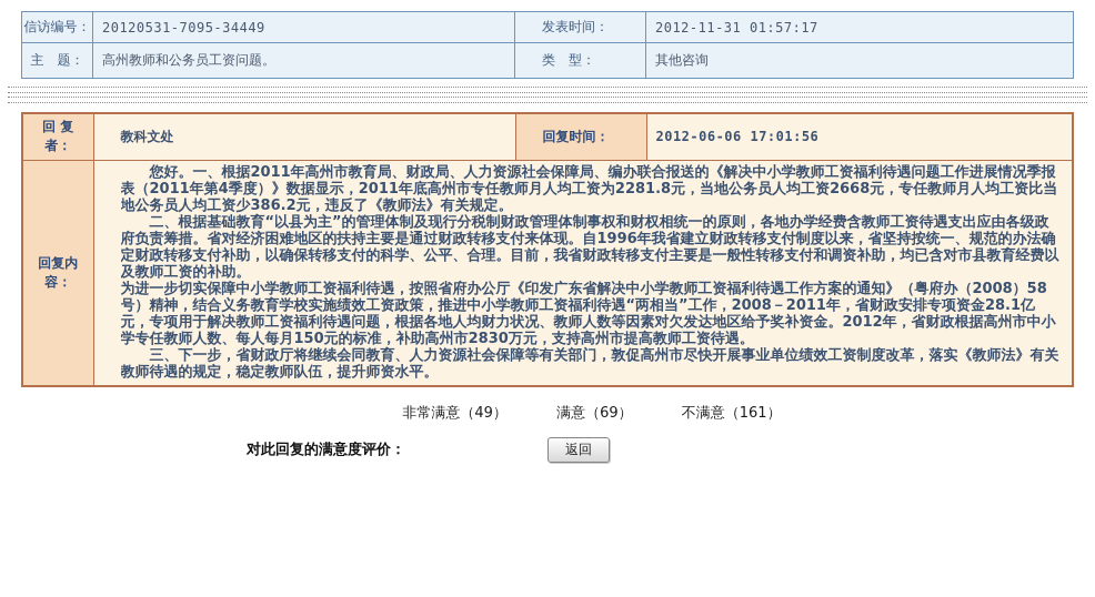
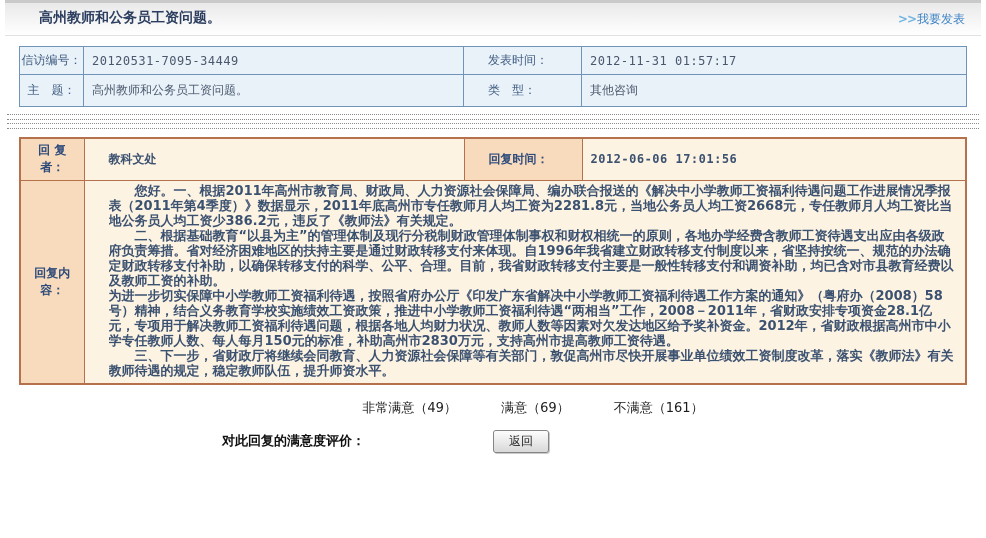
+ 高州教师和公务员工资问题。
+ >>我要发表
  信访编号：	20120531-7095-34449	发表时间：	2012-11-31 01:57:17
  主 题：	高州教师和公务员工资问题。	类 型：	其他咨询
  回 复 者：	教科文处	回复时间：	2012-06-06 17:01:56
  回复内容：	您好。一、根据2011年高州市教育局、财政局、人力资源社会保障局、编办联合报送的《解决中小学教师工资福利待遇问题工作进展情况季报表（2011年第4季度）》数据显示，2011年底高州市专任教师月人均工资为2281.8元，当地公务员人均工资2668元，专任教师月人均工资比当地公务员人均工资少386.2元，违反了《教师法》有关规定。 二、根据基础教育“以县为主”的管理体制及现行分税制财政管理体制事权和财权相统一的原则，各地办学经费含教师工资待遇支出应由各级政府负责筹措。省对经济困难地区的扶持主要是通过财政转移支付来体现。自1996年我省建立财政转移支付制度以来，省坚持按统一、规范的办法确定财政转移支付补助，以确保转移支付的科学、公平、合理。目前，我省财政转移支付主要是一般性转移支付和调资补助，均已含对市县教育经费以及教师工资的补助。 为进一步切实保障中小学教师工资福利待遇，按照省府办公厅《印发广东省解决中小学教师工资福利待遇工作方案的通知》（粤府办（2008）58号）精神，结合义务教育学校实施绩效工资政策，推进中小学教师工资福利待遇“两相当”工作，2008－2011年，省财政安排专项资金28.1亿元，专项用于解决教师工资福利待遇问题，根据各地人均财力状况、教师人数等因素对欠发达地区给予奖补资金。2012年，省财政根据高州市中小学专任教师人数、每人每月150元的标准，补助高州市2830万元，支持高州市提高教师工资待遇。 三、下一步，省财政厅将继续会同教育、人力资源社会保障等有关部门，敦促高州市尽快开展事业单位绩效工资制度改革，落实《教师法》有关教师待遇的规定，稳定教师队伍，提升师资水平。
  非常满意（49） 满意（69） 不满意（161）
  对此回复的满意度评价：
  返回
